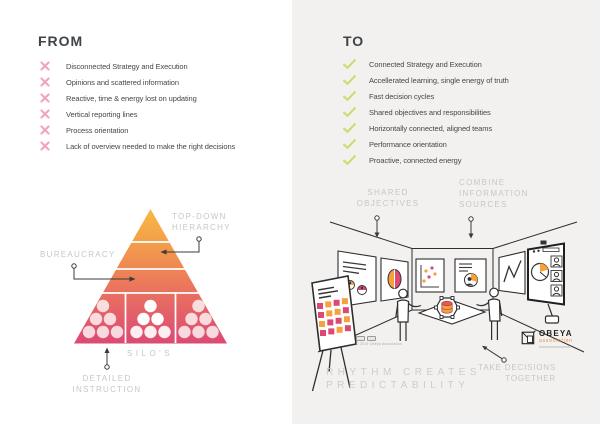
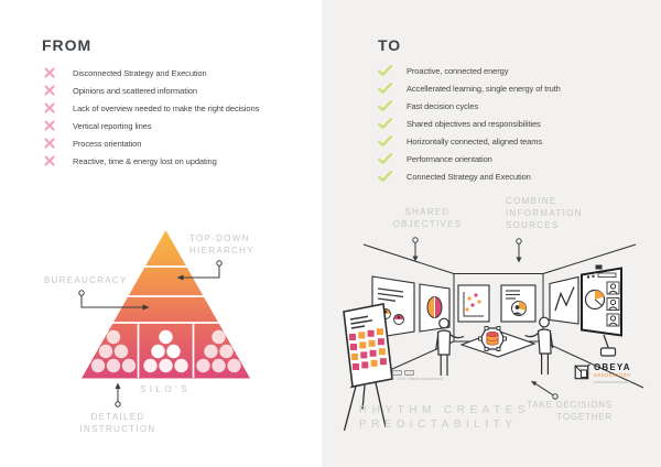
  FROM
  Disconnected Strategy and Execution
  Opinions and scattered information
- Reactive, time & energy lost on updating
+ Lack of overview needed to make the right decisions
  Vertical reporting lines
  Process orientation
- Lack of overview needed to make the right decisions
+ Reactive, time & energy lost on updating
  TO
- Connected Strategy and Execution
+ Proactive, connected energy
  Accellerated learning, single energy of truth
  Fast decision cycles
  Shared objectives and responsibilities
  Horizontally connected, aligned teams
  Performance orientation
- Proactive, connected energy
+ Connected Strategy and Execution
  TOP-DOWN
  HIERARCHY
  BUREAUCRACY
  SILO'S
  DETAILED
  INSTRUCTION
  SHARED
  OBJECTIVES
  COMBINE
  INFORMATION
  SOURCES
  RHYTHM CREATES
  PREDICTABILITY
  TAKE DECISIONS
  TOGETHER
  OBEYA
